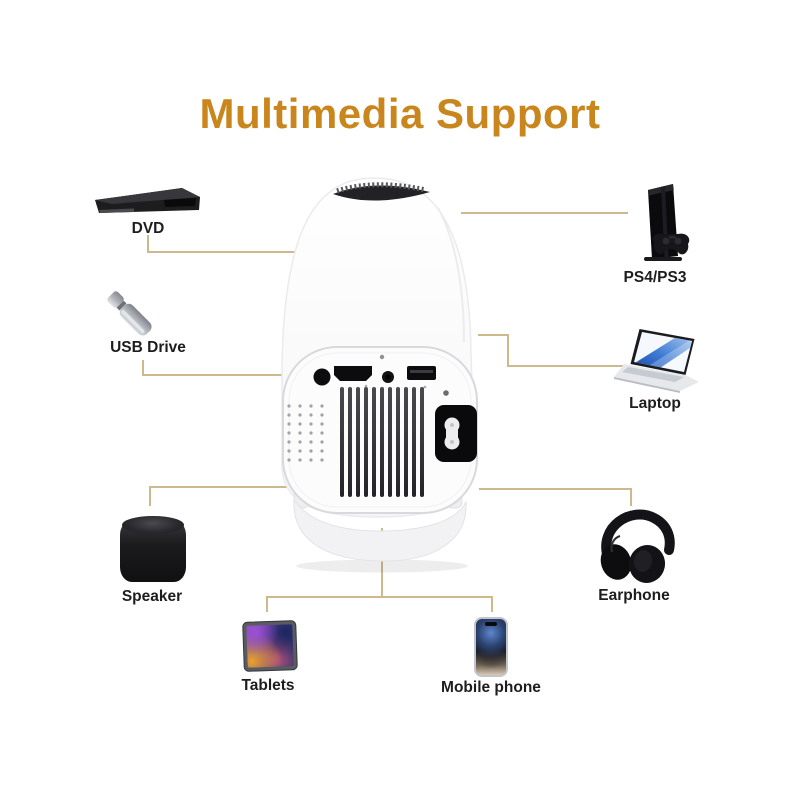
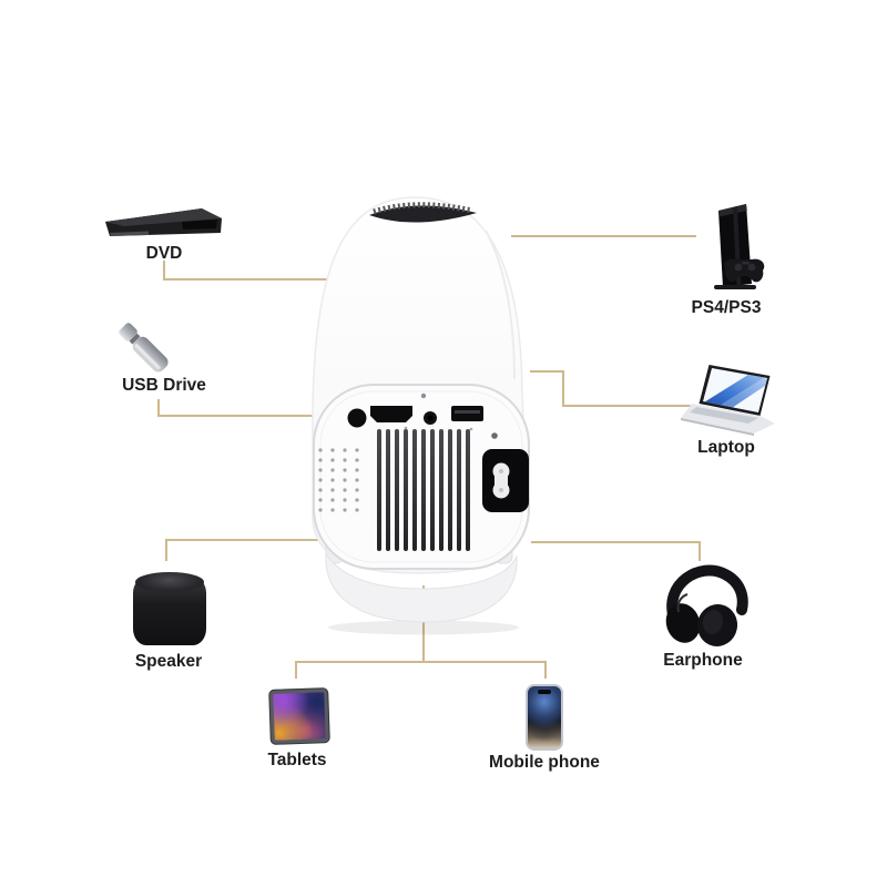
- Multimedia Support
  DVD
  USB Drive
  Speaker
  Tablets
  Mobile phone
  Earphone
  Laptop
  PS4/PS3
